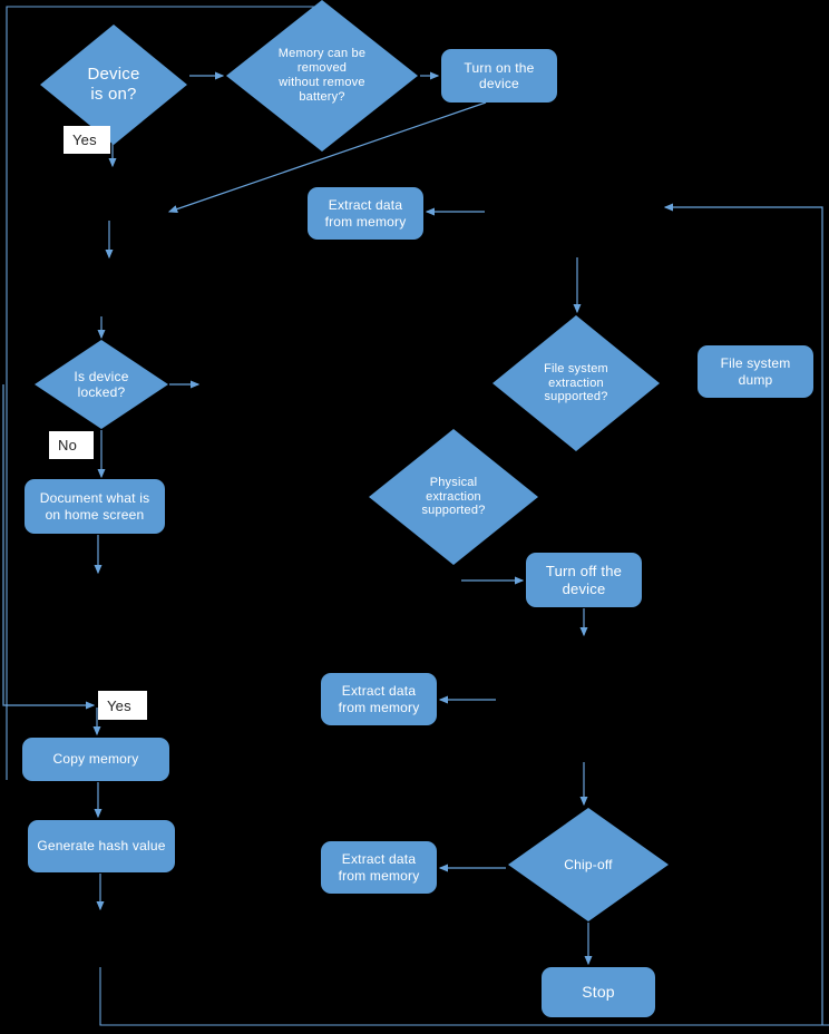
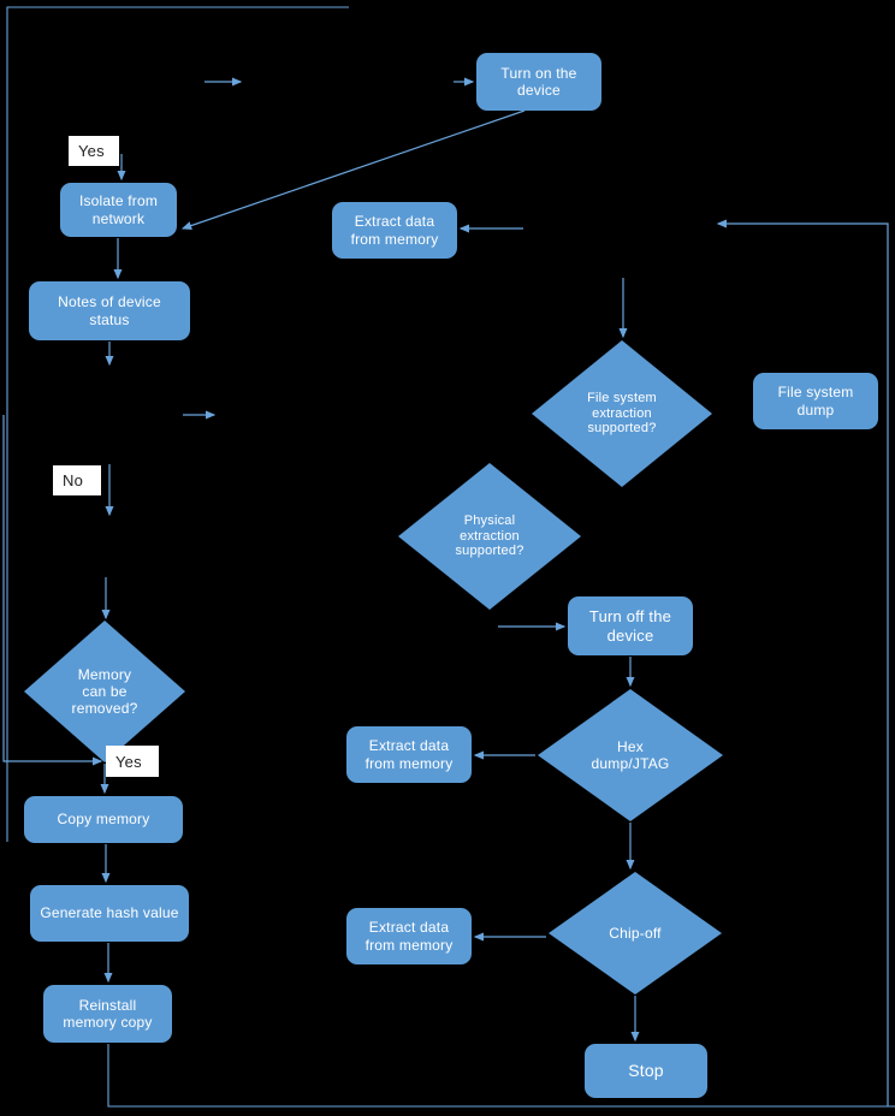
- Device
- is on?
- Memory can be
- removed
- without remove
- battery?
  Turn on the
  device
+ Isolate from
+ network
  Extract data
  from memory
+ Notes of device
+ status
  File system
  extraction
  supported?
  File system
  dump
- Is device
- locked?
  Physical
  extraction
  supported?
- Document what is
- on home screen
  Turn off the
  device
+ Memory
+ can be
+ removed?
+ Hex
+ dump/JTAG
  Extract data
  from memory
  Copy memory
  Generate hash value
  Chip-off
  Extract data
  from memory
+ Reinstall
+ memory copy
  Stop
  Yes
  No
  Yes
